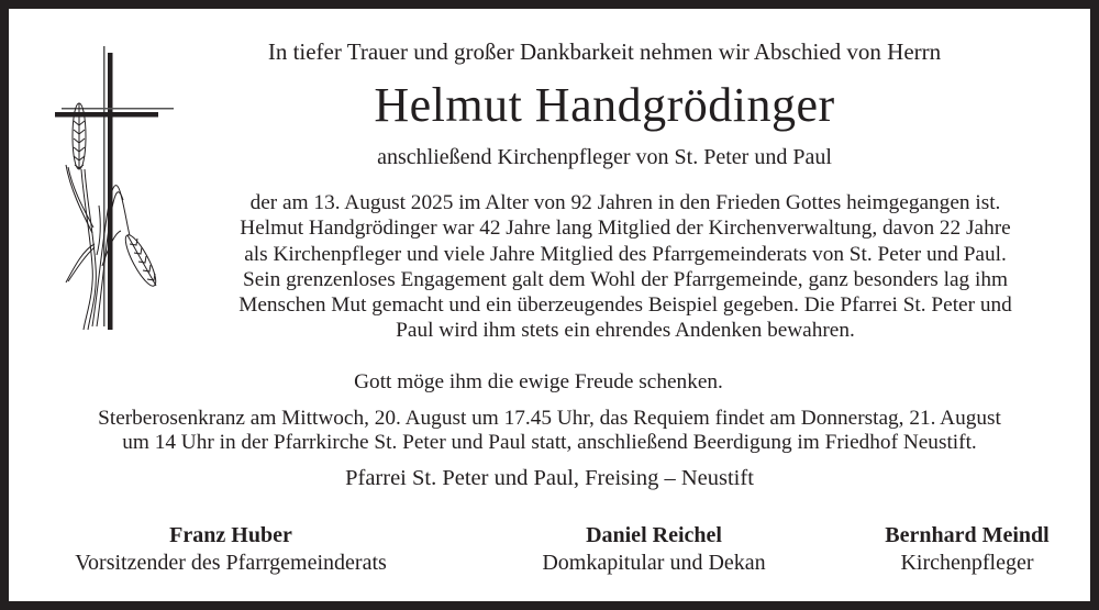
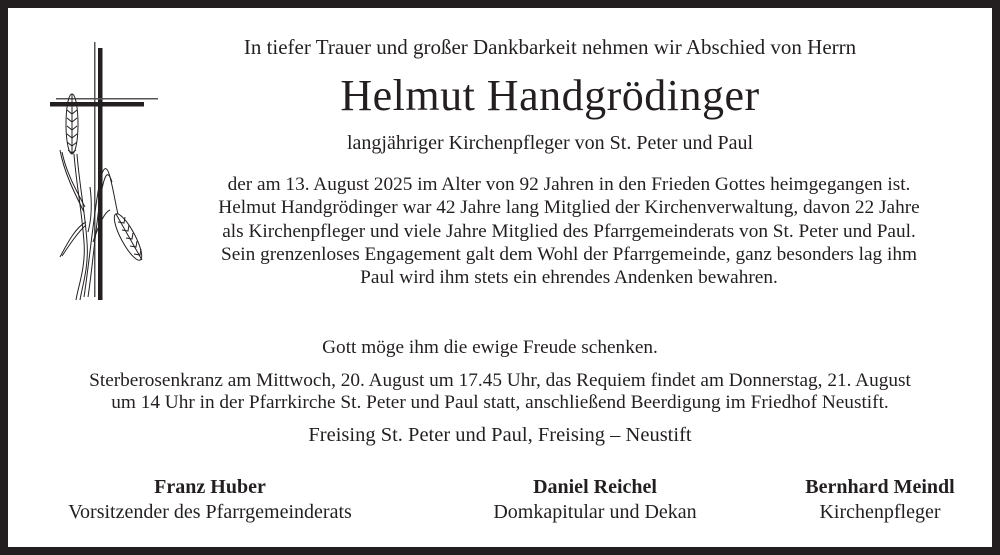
  In tiefer Trauer und großer Dankbarkeit nehmen wir Abschied von Herrn
  Helmut Handgrödinger
- anschließend Kirchenpfleger von St. Peter und Paul
+ langjähriger Kirchenpfleger von St. Peter und Paul
  der am 13. August 2025 im Alter von 92 Jahren in den Frieden Gottes heimgegangen ist.
  Helmut Handgrödinger war 42 Jahre lang Mitglied der Kirchenverwaltung, davon 22 Jahre
  als Kirchenpfleger und viele Jahre Mitglied des Pfarrgemeinderats von St. Peter und Paul.
  Sein grenzenloses Engagement galt dem Wohl der Pfarrgemeinde, ganz besonders lag ihm
- Menschen Mut gemacht und ein überzeugendes Beispiel gegeben. Die Pfarrei St. Peter und
  Paul wird ihm stets ein ehrendes Andenken bewahren.
  Gott möge ihm die ewige Freude schenken.
  Sterberosenkranz am Mittwoch, 20. August um 17.45 Uhr, das Requiem findet am Donnerstag, 21. August
  um 14 Uhr in der Pfarrkirche St. Peter und Paul statt, anschließend Beerdigung im Friedhof Neustift.
- Pfarrei St. Peter und Paul, Freising – Neustift
+ Freising St. Peter und Paul, Freising – Neustift
  Franz Huber
  Vorsitzender des Pfarrgemeinderats
  Daniel Reichel
  Domkapitular und Dekan
  Bernhard Meindl
  Kirchenpfleger
